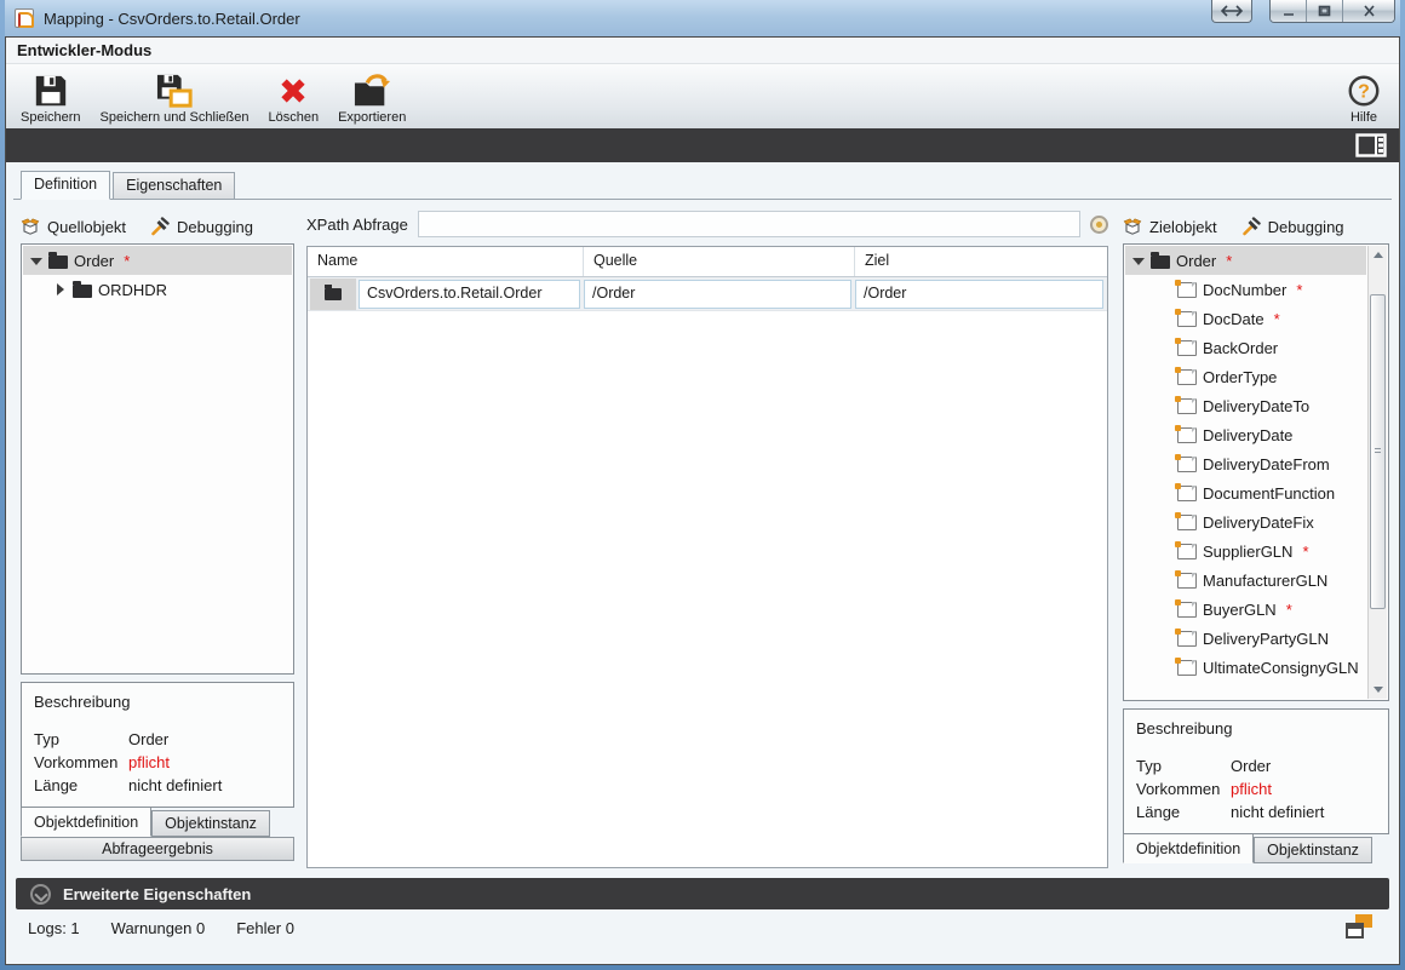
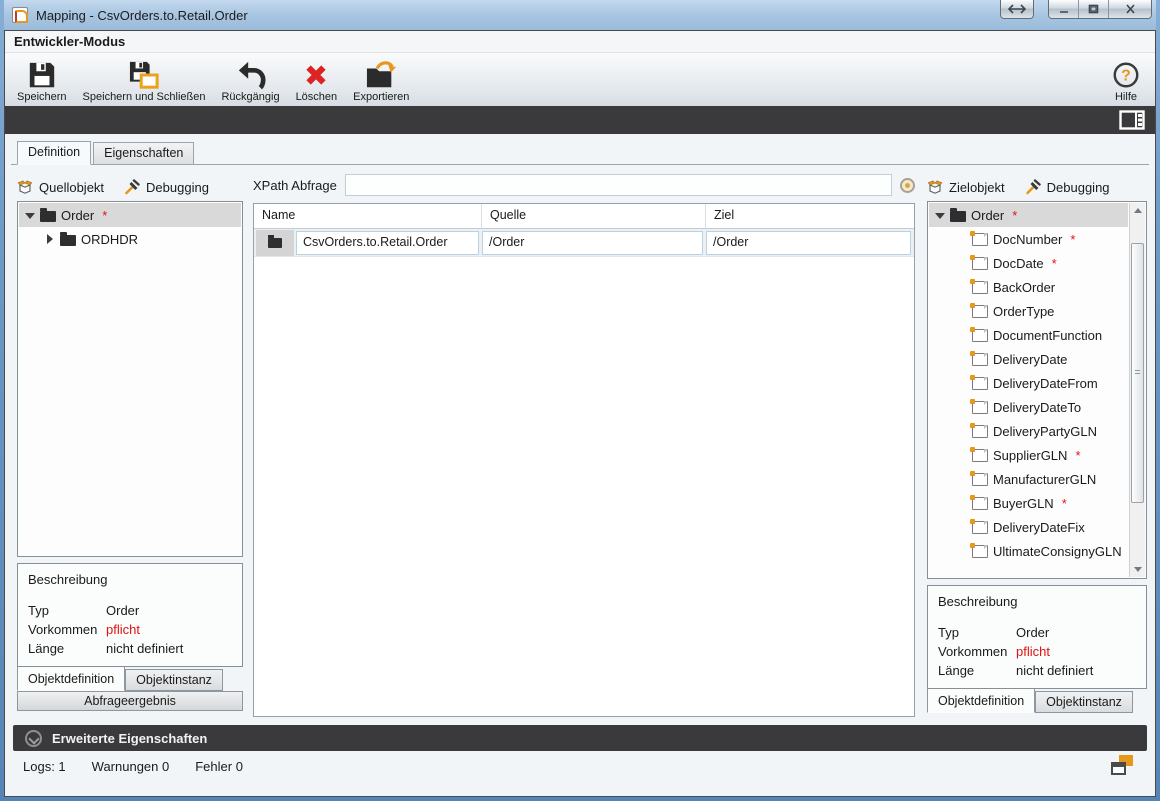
  Mapping - CsvOrders.to.Retail.Order
  Entwickler-Modus
  Speichern
  Speichern und Schließen
+ Rückgängig
  Löschen
  Exportieren
  ?
  Hilfe
  Definition
  Eigenschaften
  Quellobjekt
  Debugging
  Order
  *
  ORDHDR
  Beschreibung
  Typ
  Order
  Vorkommen
  pflicht
  Länge
  nicht definiert
  Objektdefinition
  Objektinstanz
  Abfrageergebnis
  XPath Abfrage
  Name
  Quelle
  Ziel
  CsvOrders.to.Retail.Order
  /Order
  /Order
  Zielobjekt
  Debugging
  Order
  *
  DocNumber
  *
  DocDate
  *
  BackOrder
  OrderType
- DeliveryDateTo
+ DocumentFunction
  DeliveryDate
  DeliveryDateFrom
- DocumentFunction
+ DeliveryDateTo
- DeliveryDateFix
+ DeliveryPartyGLN
  SupplierGLN
  *
  ManufacturerGLN
  BuyerGLN
  *
- DeliveryPartyGLN
+ DeliveryDateFix
  UltimateConsignyGLN
  Beschreibung
  Typ
  Order
  Vorkommen
  pflicht
  Länge
  nicht definiert
  Objektdefinition
  Objektinstanz
  Erweiterte Eigenschaften
  Logs: 1
  Warnungen 0
  Fehler 0
